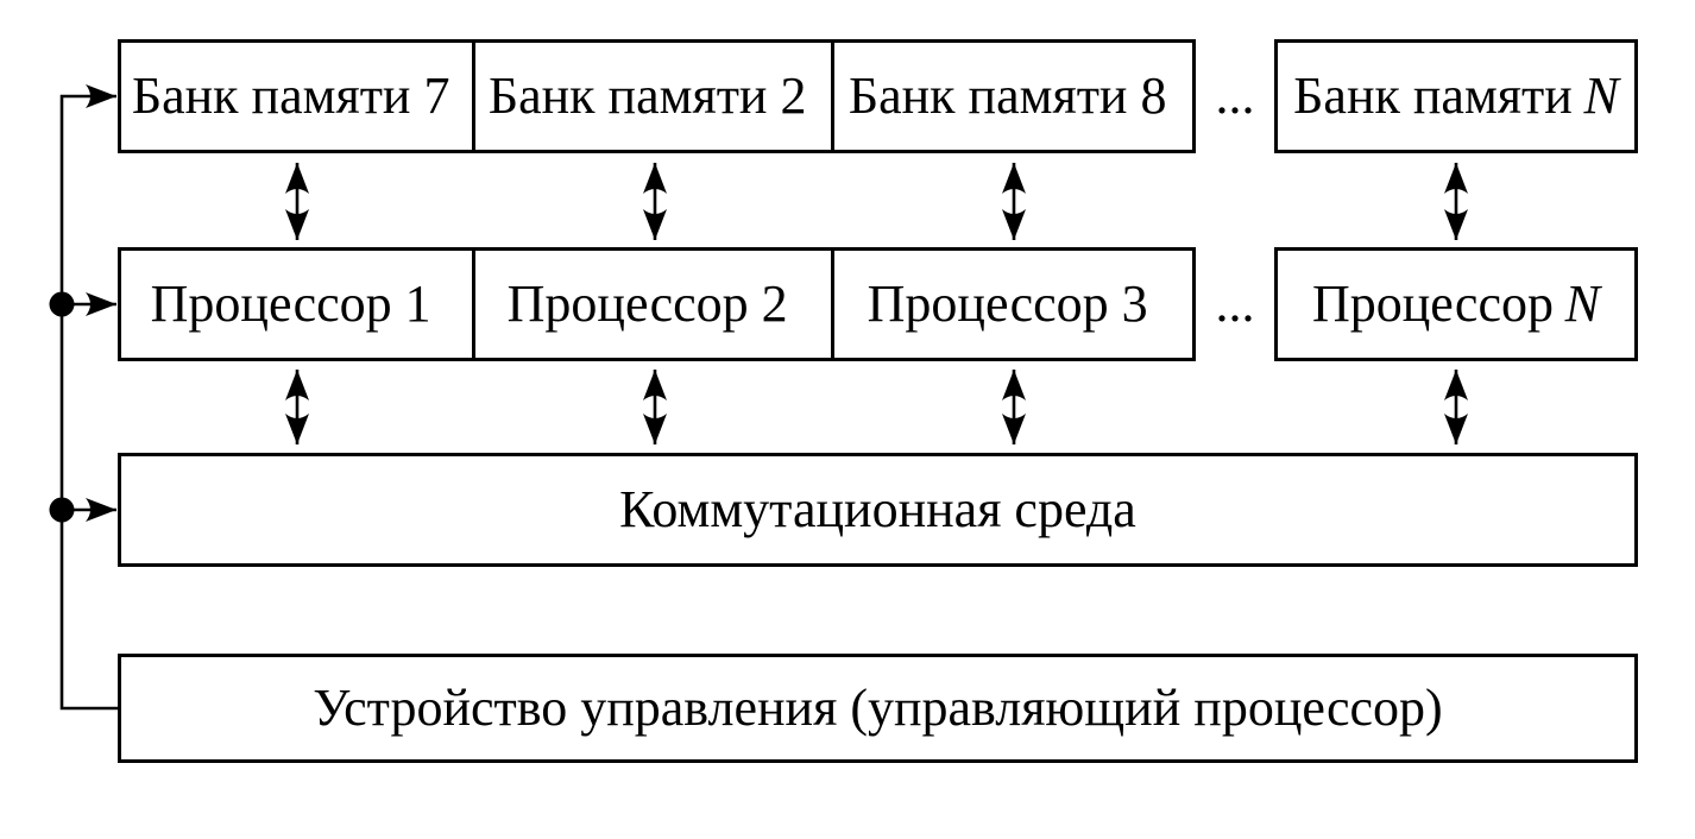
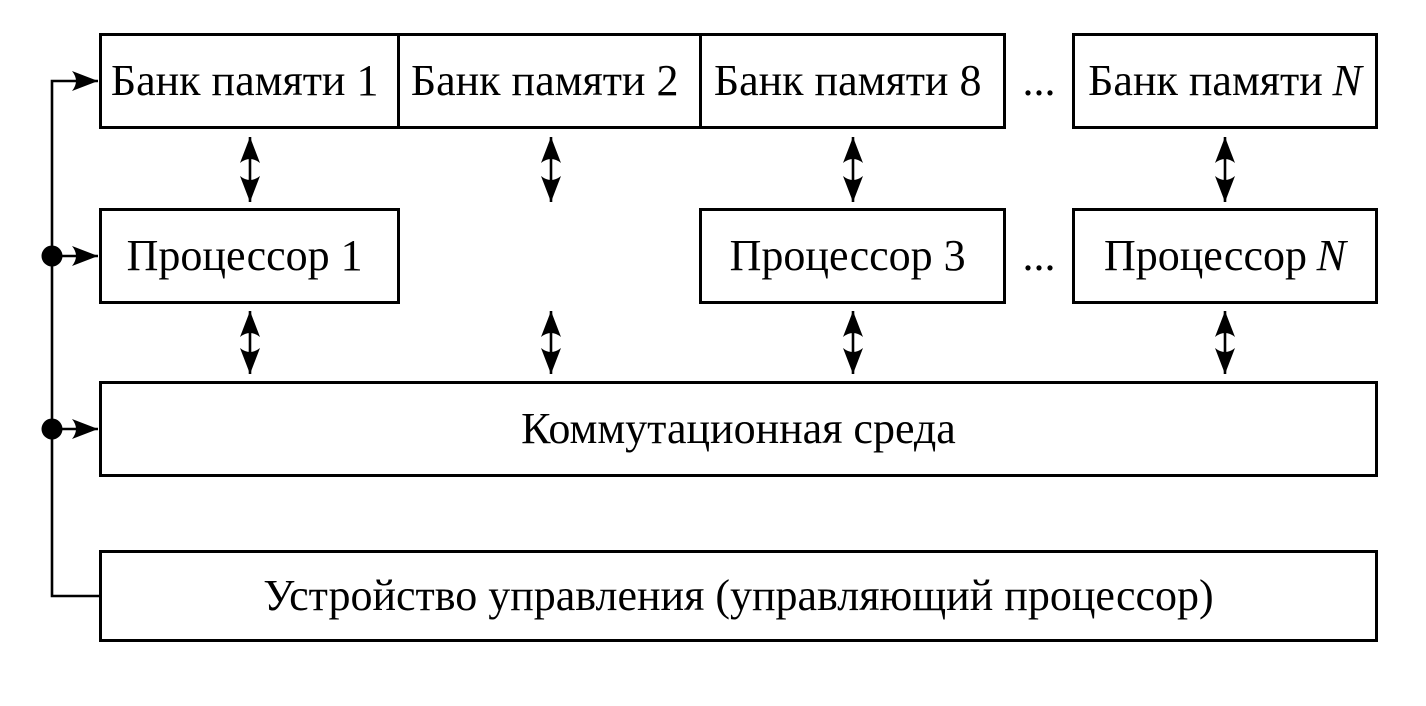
- Банк памяти 7
+ Банк памяти 1
  Банк памяти 2
  Банк памяти 8
  ...
  Банк памяти
  N
  Процессор 1
- Процессор 2
  Процессор 3
  ...
  Процессор
  N
  Коммутационная среда
  Устройство управления (управляющий процессор)
